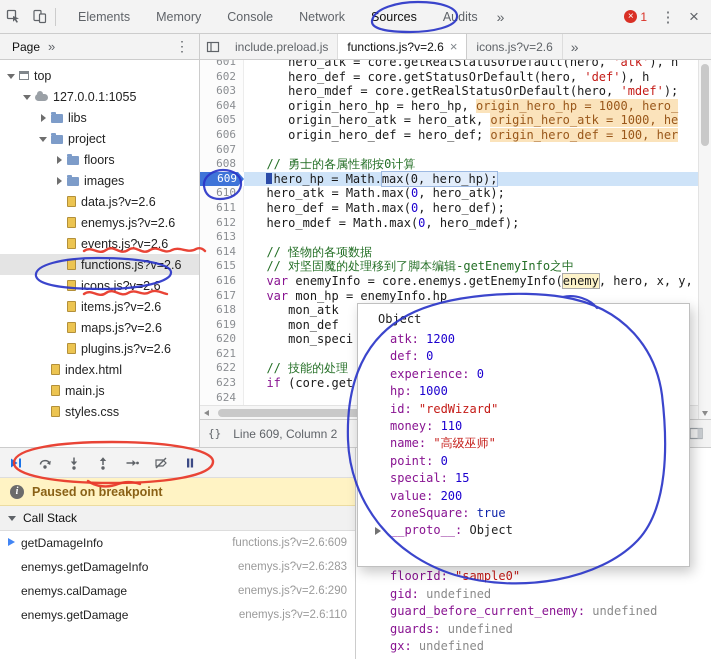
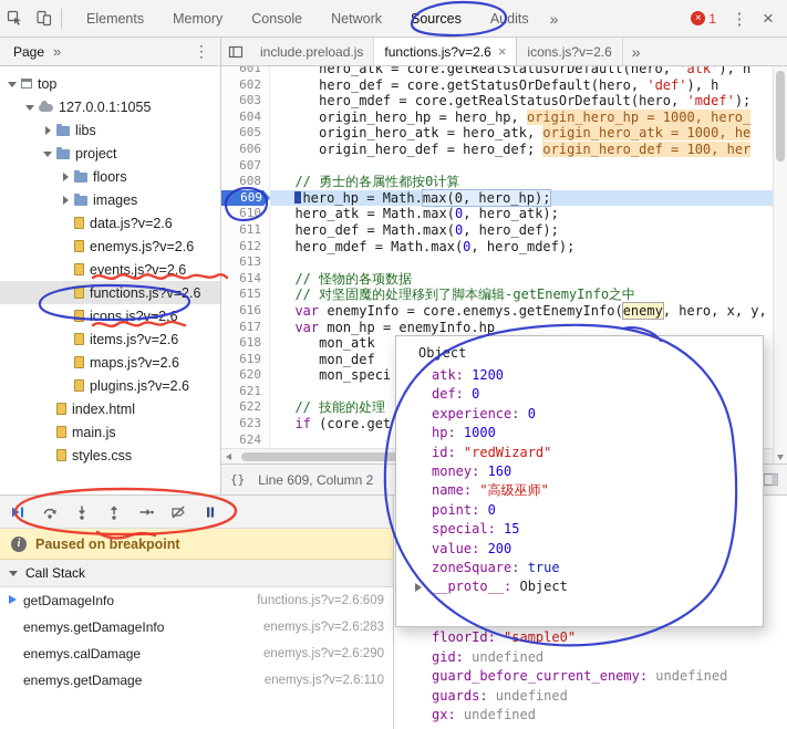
  Elements
  Memory
  Console
  Network
  Sources
  Audits
  »
  ×
  1
  ⋮
  ×
  Page
  »
  ⋮
  top
  127.0.0.1:1055
  libs
  project
  floors
  images
  data.js?v=2.6
  enemys.js?v=2.6
  events.js?v=2.6
  functions.js?v2.6
  icons.js?v.6
  items.js?v=2.6
  maps.js?v=2.6
  plugins.js?v=2.6
  index.html
  main.js
  styles.css
  include.preload.js
  functions.js?v=2.6
  ×
  icons.js?v=2.6
  »
  601
  hero_atk = core.getRealStatusOrDefault(hero, 'atk'), h
  602
  hero_def = core.getStatusOrDefault(hero, 'def'), h
  603
  hero_mdef = core.getRealStatusOrDefault(hero, 'mdef');
  604
  origin_hero_hp = hero_hp, origin_hero_hp = 1000, hero_
  605
  origin_hero_atk = hero_atk, origin_hero_atk = 1000, he
  606
  origin_hero_def = hero_def; origin_hero_def = 100, her
  607
  608
  // 勇士的各属性都按0计算
  609
  hero_hp = Math.max(0, hero_hp);
  610
  hero_atk = Math.max(0, hero_atk);
  611
  hero_def = Math.max(0, hero_def);
  612
  hero_mdef = Math.max(0, hero_mdef);
  613
  614
  // 怪物的各项数据
  615
  // 对坚固魔的处理移到了脚本编辑-getEnemyInfo之中
  616
  var enemyInfo = core.enemys.getEnemyInfo(enemy, hero, x, y,
  617
  var mon_hp = enemyInfo.hp
  618
  mon_atk
  619
  mon_def
  620
  mon_speci
  621
  622
  // 技能的处理
  623
  if (core.get
  624
  {}
  Line 609, Column 2
  i
  Paused on breakpoint
  Call Stack
  getDamageInfo
  functions.js?v=2.6:609
  enemys.getDamageInfo
  enemys.js?v=2.6:283
  enemys.calDamage
  enemys.js?v=2.6:290
  enemys.getDamage
  enemys.js?v=2.6:110
  floorId: sample0"
  gid: undefined
  guard_before_current_enemy: undefined
  guards: undefined
  gx: undefined
  Object
  atk: 1200
  def: 0
  experience: 0
  hp: 1000
  id: "redWizard"
- money: 110
+ money: 160
  name: "高级巫师"
  point: 0
  special: 15
  value: 200
  zoneSquare: true
  __proto__: Object
